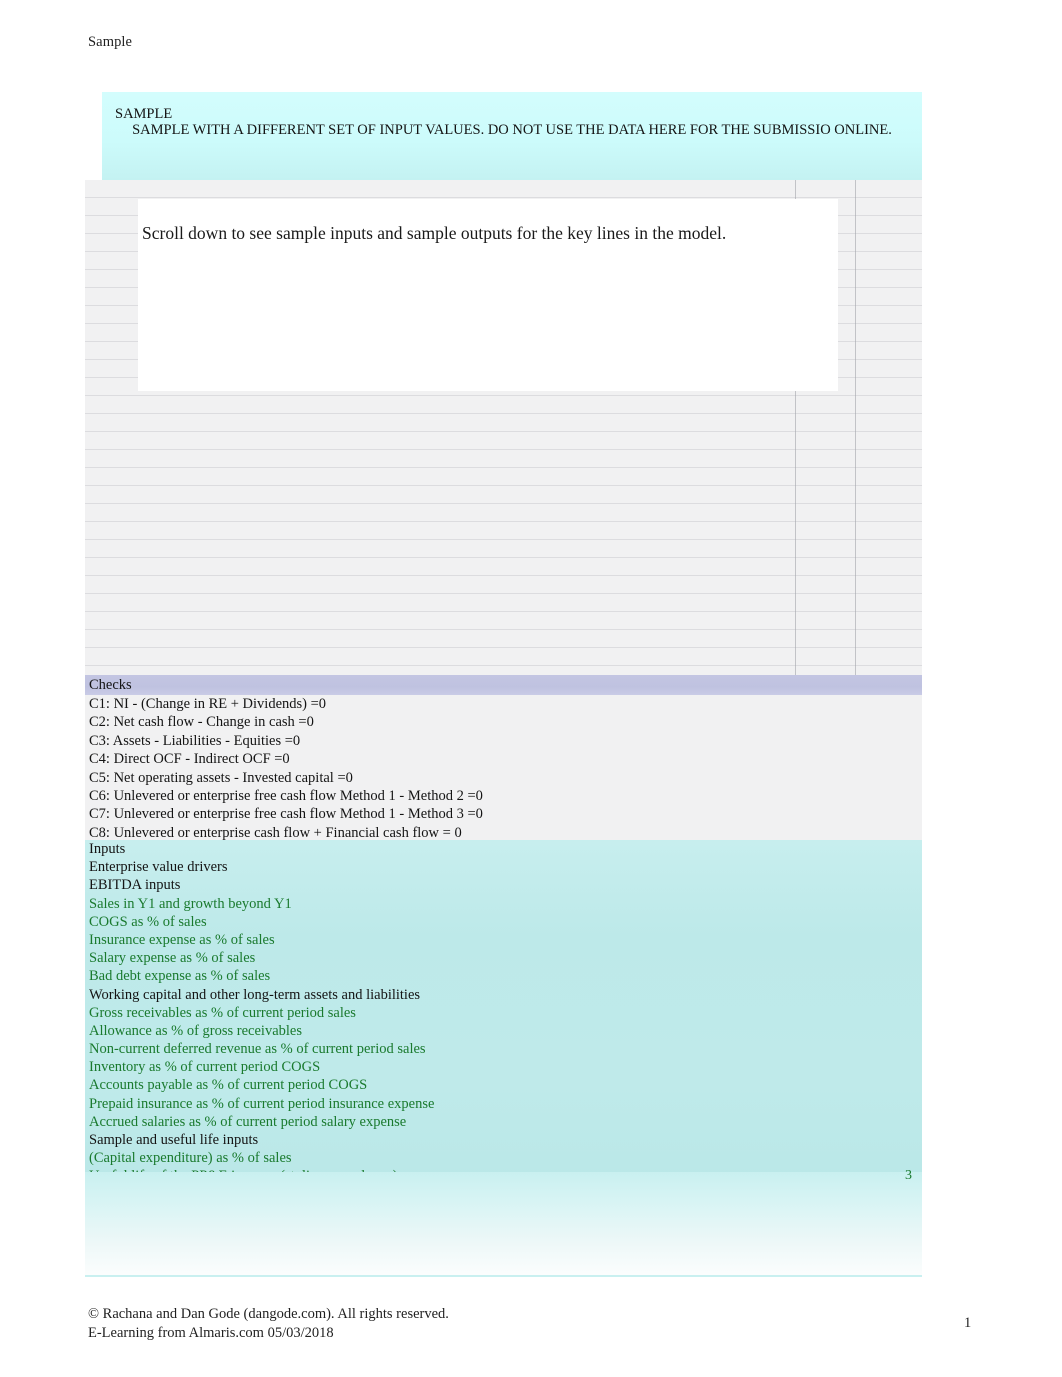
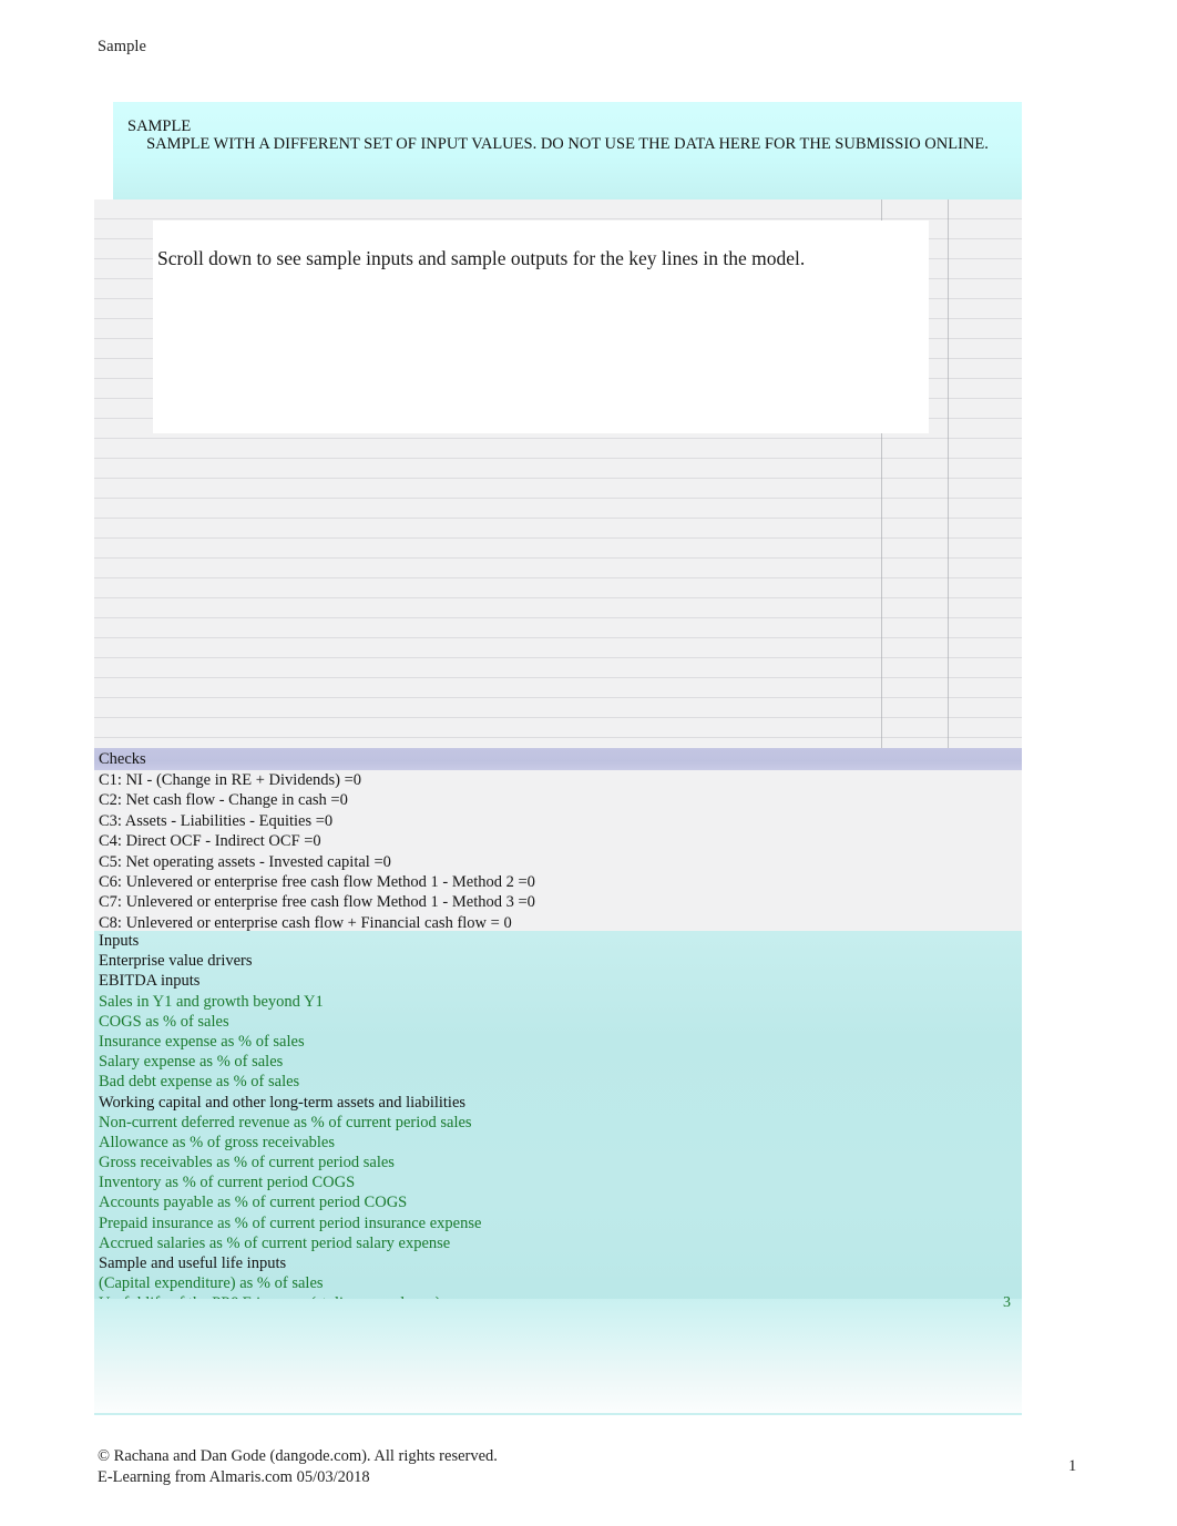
  Sample
  SAMPLE
  SAMPLE WITH A DIFFERENT SET OF INPUT VALUES. DO NOT USE THE DATA HERE FOR THE SUBMISSIO ONLINE.
  Scroll down to see sample inputs and sample outputs for the key lines in the model.
  Checks
  C1: NI - (Change in RE + Dividends) =0
  C2: Net cash flow - Change in cash =0
  C3: Assets - Liabilities - Equities =0
  C4: Direct OCF - Indirect OCF =0
  C5: Net operating assets - Invested capital =0
  C6: Unlevered or enterprise free cash flow Method 1 - Method 2 =0
  C7: Unlevered or enterprise free cash flow Method 1 - Method 3 =0
  C8: Unlevered or enterprise cash flow + Financial cash flow = 0
  Inputs
  Enterprise value drivers
  EBITDA inputs
  Sales in Y1 and growth beyond Y1
  COGS as % of sales
  Insurance expense as % of sales
  Salary expense as % of sales
  Bad debt expense as % of sales
  Working capital and other long-term assets and liabilities
- Gross receivables as % of current period sales
+ Non-current deferred revenue as % of current period sales
  Allowance as % of gross receivables
- Non-current deferred revenue as % of current period sales
+ Gross receivables as % of current period sales
  Inventory as % of current period COGS
  Accounts payable as % of current period COGS
  Prepaid insurance as % of current period insurance expense
  Accrued salaries as % of current period salary expense
  Sample and useful life inputs
  (Capital expenditure) as % of sales
  3
  © Rachana and Dan Gode (dangode.com). All rights reserved.
  E-Learning from Almaris.com 05/03/2018
  1
